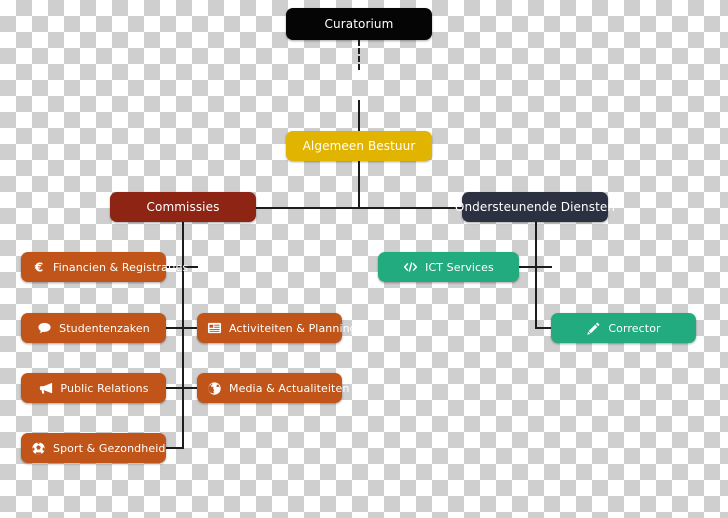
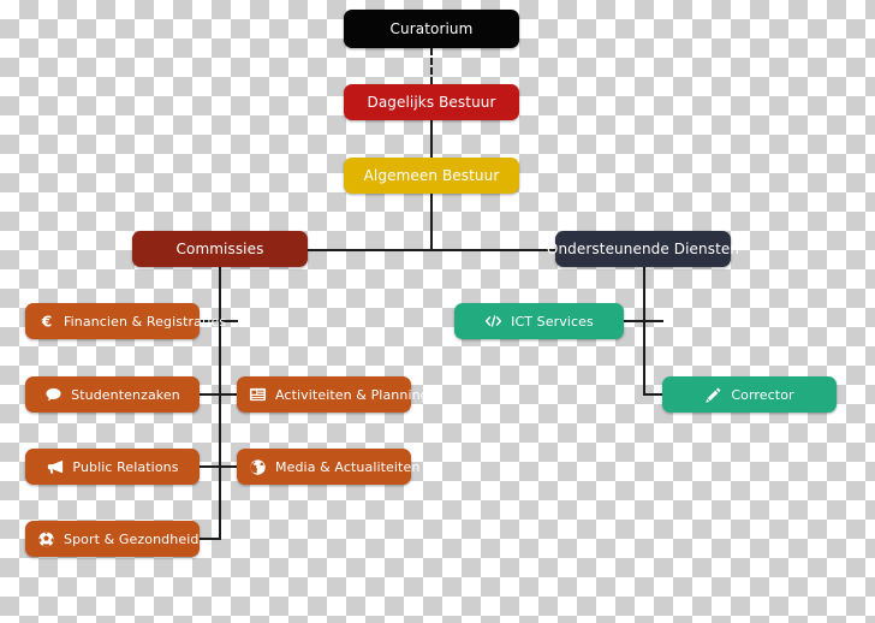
  Curatorium
+ Dagelijks Bestuur
  Algemeen Bestuur
  Commissies
  Ondersteunende Diensten
  €
  Financien & Registraties
  Studentenzaken
  Public Relations
  Sport & Gezondheid
  Activiteiten & Planning
  Media & Actualiteiten
  ICT Services
  Corrector
